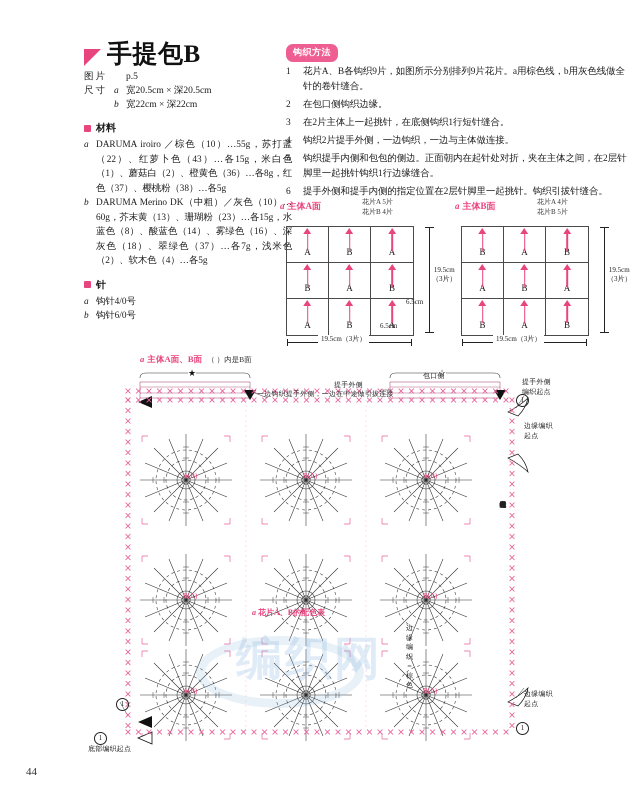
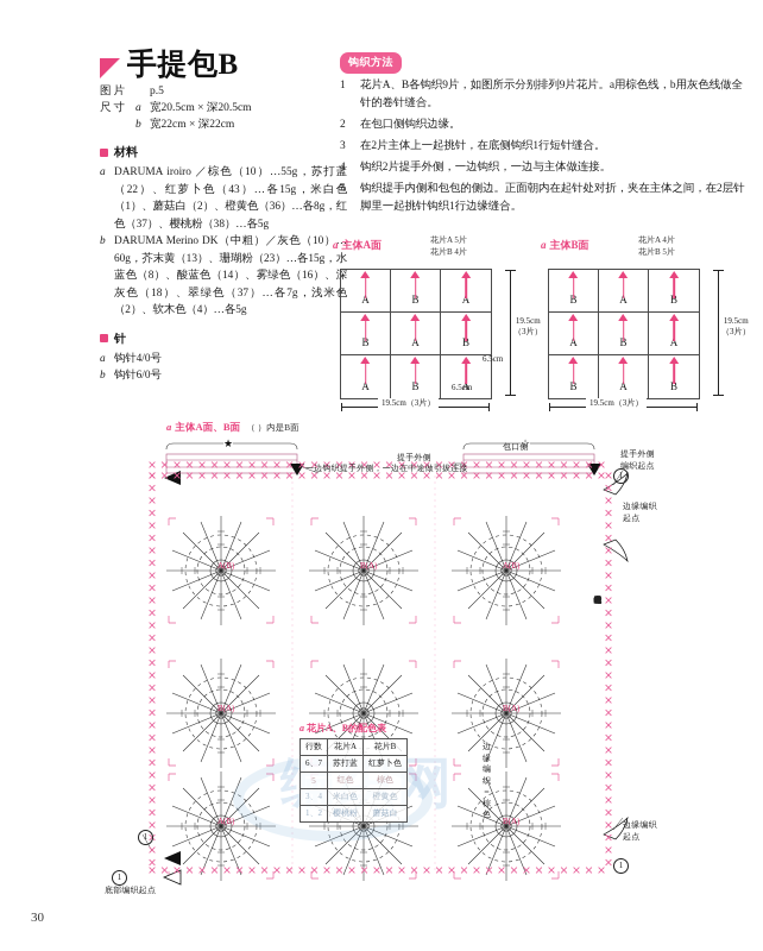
  手提包B
  图片
  p.5
  尺寸
  a
  宽20.5cm × 深20.5cm
  b
  宽22cm × 深22cm
  材料
  a
  DARUMA iroiro ／棕色（10）…55g，苏打蓝（22）、红萝卜色（43）…各15g，米白色（1）、蘑菇白（2）、橙黄色（36）…各8g，红色（37）、樱桃粉（38）…各5g
  b
  DARUMA Merino DK（中粗）／灰色（10）…60g，芥末黄（13）、珊瑚粉（23）…各15g，水蓝色（8）、酸蓝色（14）、雾绿色（16）、深灰色（18）、翠绿色（37）…各7g，浅米色（2）、软木色（4）…各5g
  针
  a
  钩针4/0号
  b
  钩针6/0号
  钩织方法
  1
  花片A、B各钩织9片，如图所示分别排列9片花片。a用棕色线，b用灰色线做全针的卷针缝合。
  2
  在包口侧钩织边缘。
  3
  在2片主体上一起挑针，在底侧钩织1行短针缝合。
  4
  钩织2片提手外侧，一边钩织，一边与主体做连接。
  5
  钩织提手内侧和包包的侧边。正面朝内在起针处对折，夹在主体之间，在2层针脚里一起挑针钩织1行边缘缝合。
- 6
- 提手外侧和提手内侧的指定位置在2层针脚里一起挑针。钩织引拔针缝合。
  a 主体A面
  花片A 5片
  花片B 4片
  A
  B
  A
  B
  A
  B
  A
  B
  A
  19.5cm
  （3片）
  19.5cm（3片）
  6.5cm
  6.5cm
  a 主体B面
  花片A 4片
  花片B 5片
  B
  A
  B
  A
  B
  A
  B
  A
  B
  19.5cm
  （3片）
  19.5cm（3片）
  a 主体A面、B面 （ ）内是B面
  ★
  ☆
  包口侧
  一边钩织提手外侧，一边在中途做引拔连接
  提手外侧
  提手外侧
  编织起点
  边缘编织
  起点
  边缘编织
  起点
  底部编织起点
  A(B)
  B(A)
  A(B)
  B(A)
  B(A)
  A(B)
  B(A)
  1
  1
  1
  1
  编织网
  a 花片A、B的配色表
+ 行数	花片A	花片B
+ 6、7	苏打蓝	红萝卜色
+ 5	红色	棕色
+ 3、4	米白色	橙黄色
+ 1、2	樱桃粉	蘑菇白
  边缘编织＝
  棕色
- 44
+ 30
